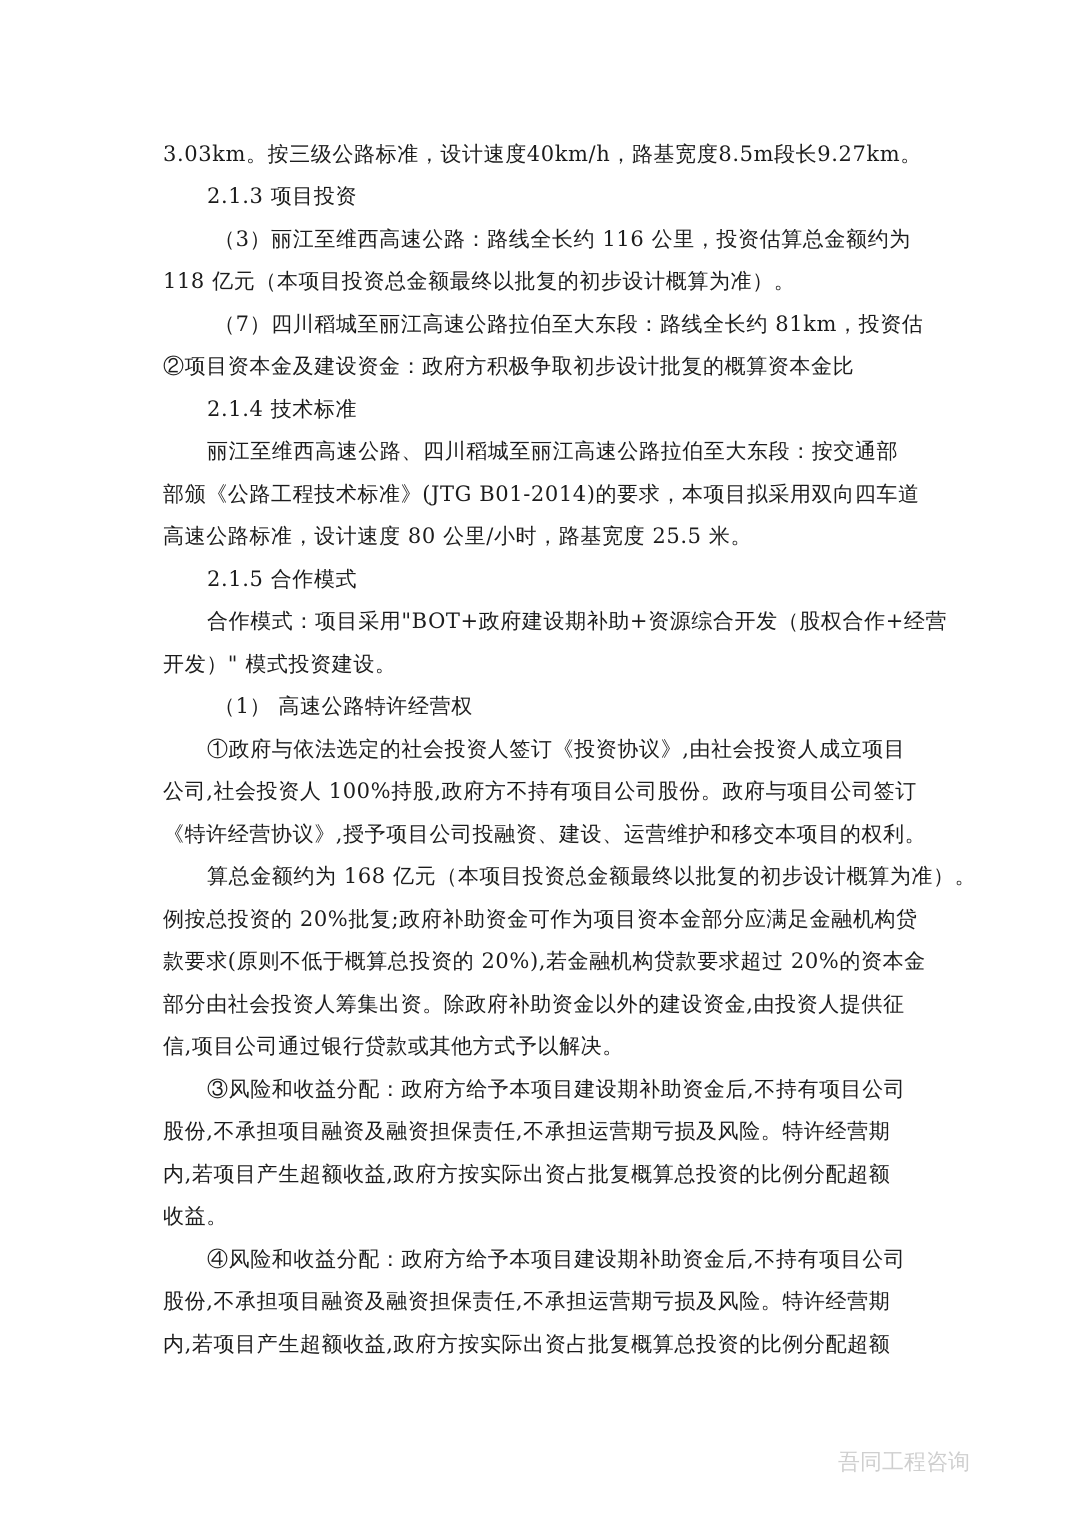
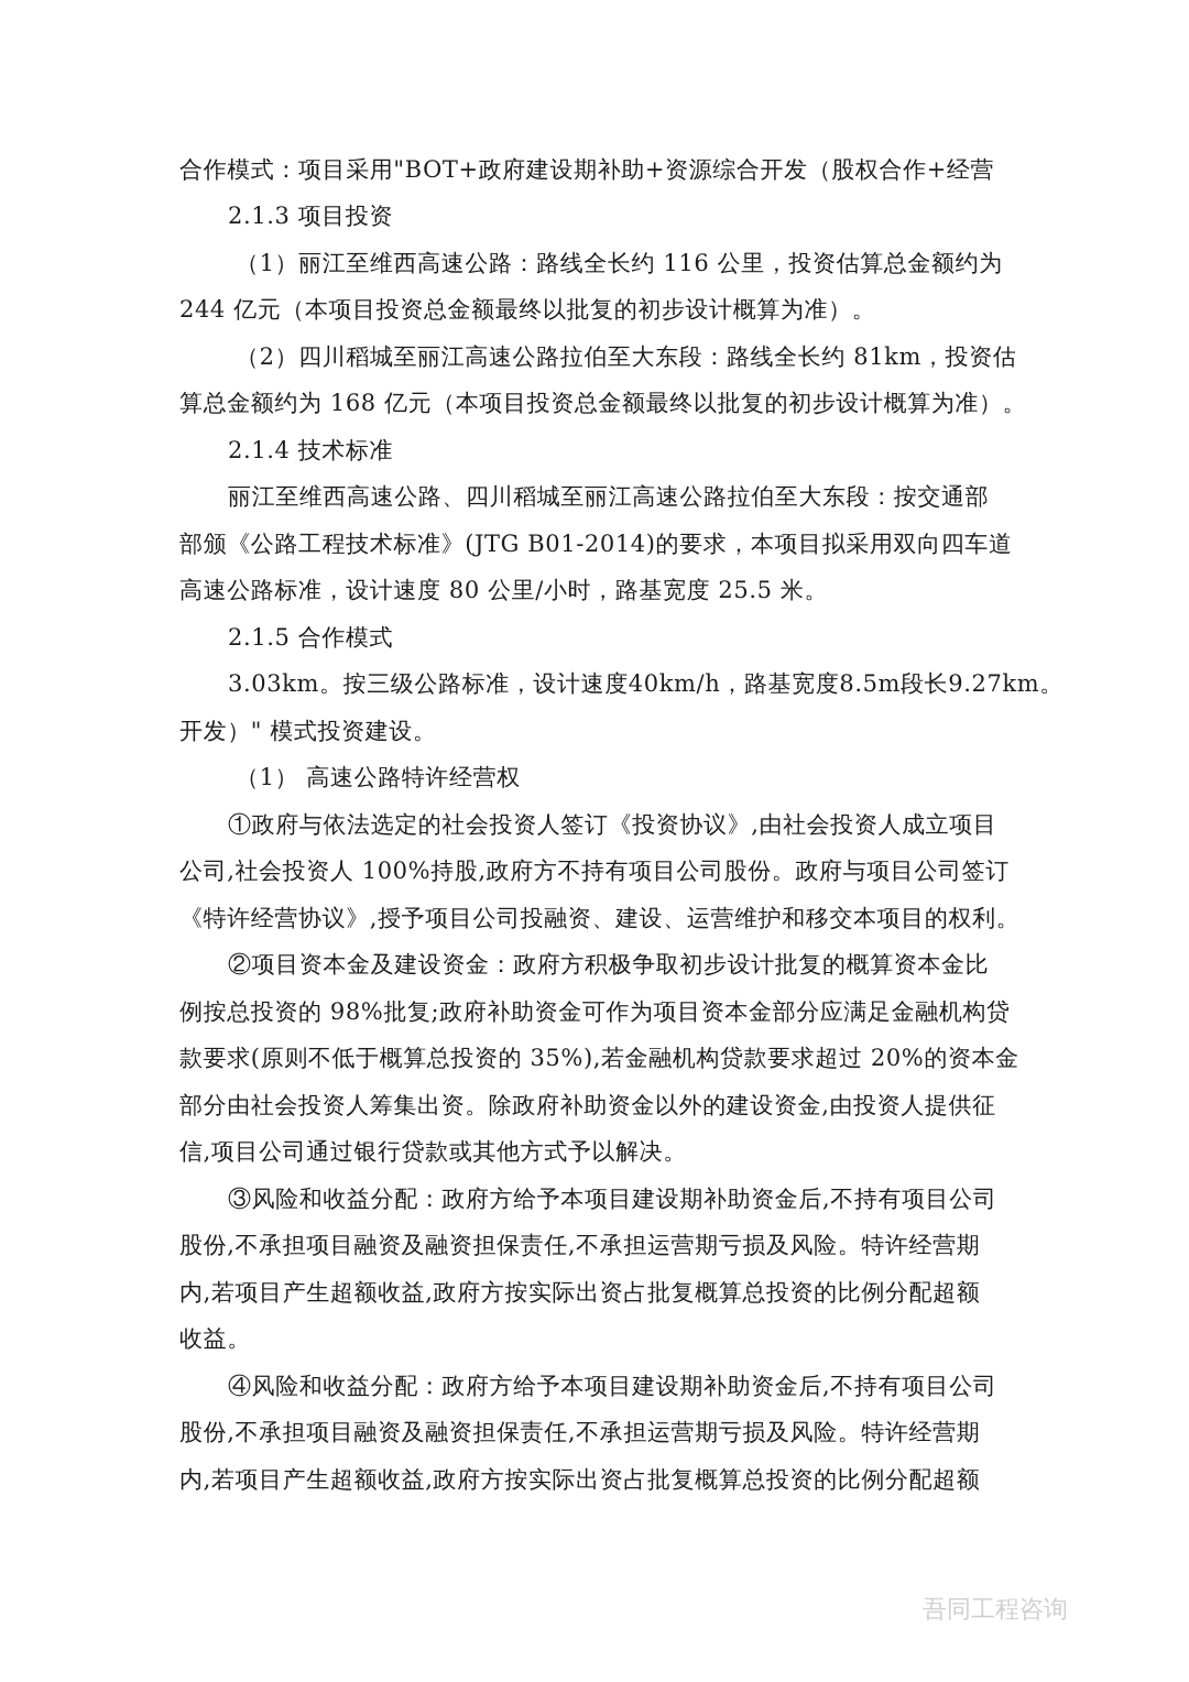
- 3.03km。按三级公路标准，设计速度40km/h，路基宽度8.5m段长9.27km。
+ 合作模式：项目采用"BOT+政府建设期补助+资源综合开发（股权合作+经营
  2.1.3 项目投资
- （3）丽江至维西高速公路：路线全长约 116 公里，投资估算总金额约为
+ （1）丽江至维西高速公路：路线全长约 116 公里，投资估算总金额约为
- 118 亿元（本项目投资总金额最终以批复的初步设计概算为准）。
+ 244 亿元（本项目投资总金额最终以批复的初步设计概算为准）。
- （7）四川稻城至丽江高速公路拉伯至大东段：路线全长约 81km，投资估
+ （2）四川稻城至丽江高速公路拉伯至大东段：路线全长约 81km，投资估
- ②项目资本金及建设资金：政府方积极争取初步设计批复的概算资本金比
+ 算总金额约为 168 亿元（本项目投资总金额最终以批复的初步设计概算为准）。
  2.1.4 技术标准
  丽江至维西高速公路、四川稻城至丽江高速公路拉伯至大东段：按交通部
  部颁《公路工程技术标准》(JTG B01-2014)的要求，本项目拟采用双向四车道
  高速公路标准，设计速度 80 公里/小时，路基宽度 25.5 米。
  2.1.5 合作模式
- 合作模式：项目采用"BOT+政府建设期补助+资源综合开发（股权合作+经营
+ 3.03km。按三级公路标准，设计速度40km/h，路基宽度8.5m段长9.27km。
  开发）" 模式投资建设。
  （1） 高速公路特许经营权
  ①政府与依法选定的社会投资人签订《投资协议》,由社会投资人成立项目
  公司,社会投资人 100%持股,政府方不持有项目公司股份。政府与项目公司签订
  《特许经营协议》,授予项目公司投融资、建设、运营维护和移交本项目的权利。
- 算总金额约为 168 亿元（本项目投资总金额最终以批复的初步设计概算为准）。
+ ②项目资本金及建设资金：政府方积极争取初步设计批复的概算资本金比
- 例按总投资的 20%批复;政府补助资金可作为项目资本金部分应满足金融机构贷
+ 例按总投资的 98%批复;政府补助资金可作为项目资本金部分应满足金融机构贷
- 款要求(原则不低于概算总投资的 20%),若金融机构贷款要求超过 20%的资本金
+ 款要求(原则不低于概算总投资的 35%),若金融机构贷款要求超过 20%的资本金
  部分由社会投资人筹集出资。除政府补助资金以外的建设资金,由投资人提供征
  信,项目公司通过银行贷款或其他方式予以解决。
  ③风险和收益分配：政府方给予本项目建设期补助资金后,不持有项目公司
  股份,不承担项目融资及融资担保责任,不承担运营期亏损及风险。特许经营期
  内,若项目产生超额收益,政府方按实际出资占批复概算总投资的比例分配超额
  收益。
  ④风险和收益分配：政府方给予本项目建设期补助资金后,不持有项目公司
  股份,不承担项目融资及融资担保责任,不承担运营期亏损及风险。特许经营期
  内,若项目产生超额收益,政府方按实际出资占批复概算总投资的比例分配超额
  吾同工程咨询
